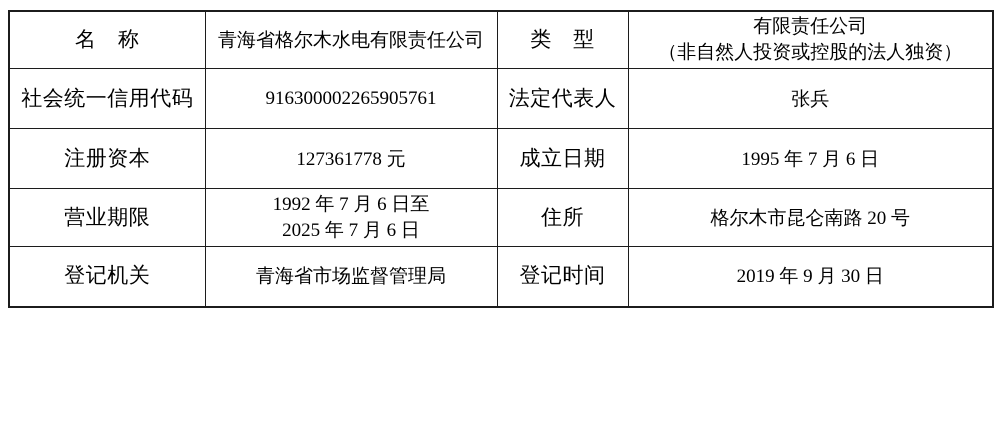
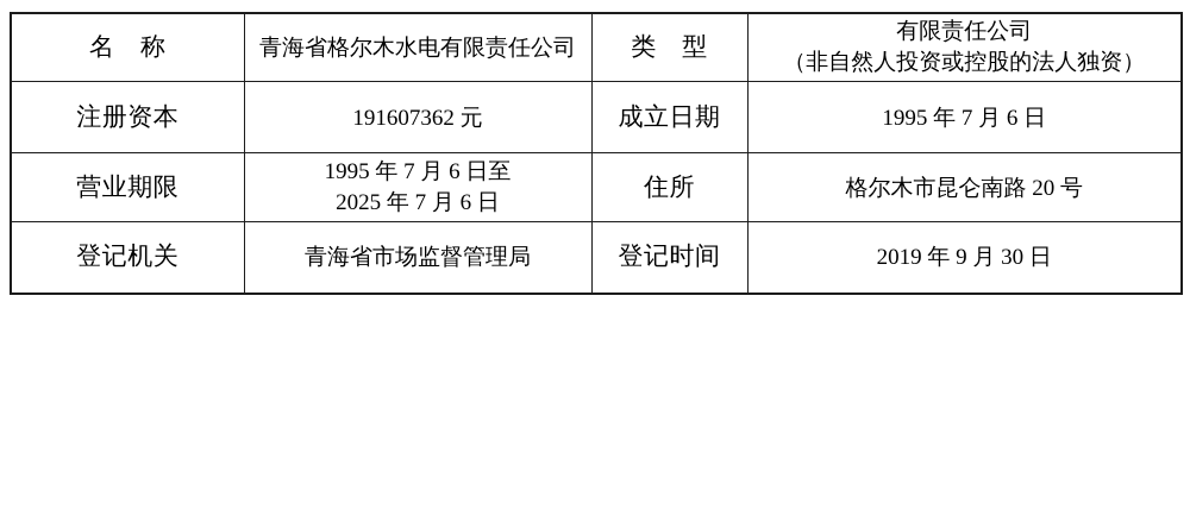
  名 称	青海省格尔木水电有限责任公司	类 型	有限责任公司 （非自然人投资或控股的法人独资）
- 社会统一信用代码	916300002265905761	法定代表人	张兵
- 注册资本	127361778 元	成立日期	1995 年 7 月 6 日
+ 注册资本	191607362 元	成立日期	1995 年 7 月 6 日
- 营业期限	1992 年 7 月 6 日至 2025 年 7 月 6 日	住所	格尔木市昆仑南路 20 号
+ 营业期限	1995 年 7 月 6 日至 2025 年 7 月 6 日	住所	格尔木市昆仑南路 20 号
  登记机关	青海省市场监督管理局	登记时间	2019 年 9 月 30 日
